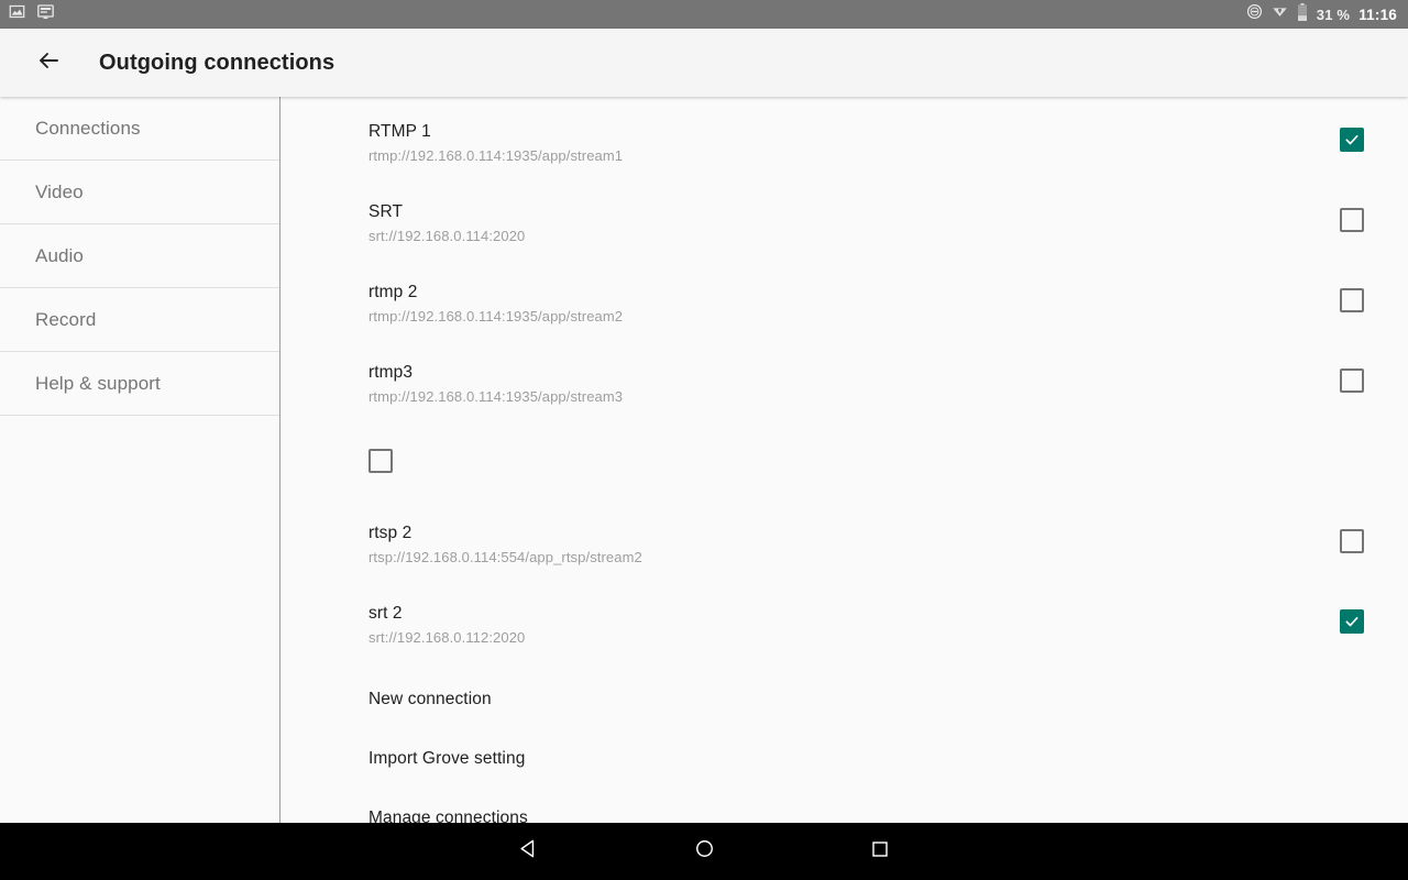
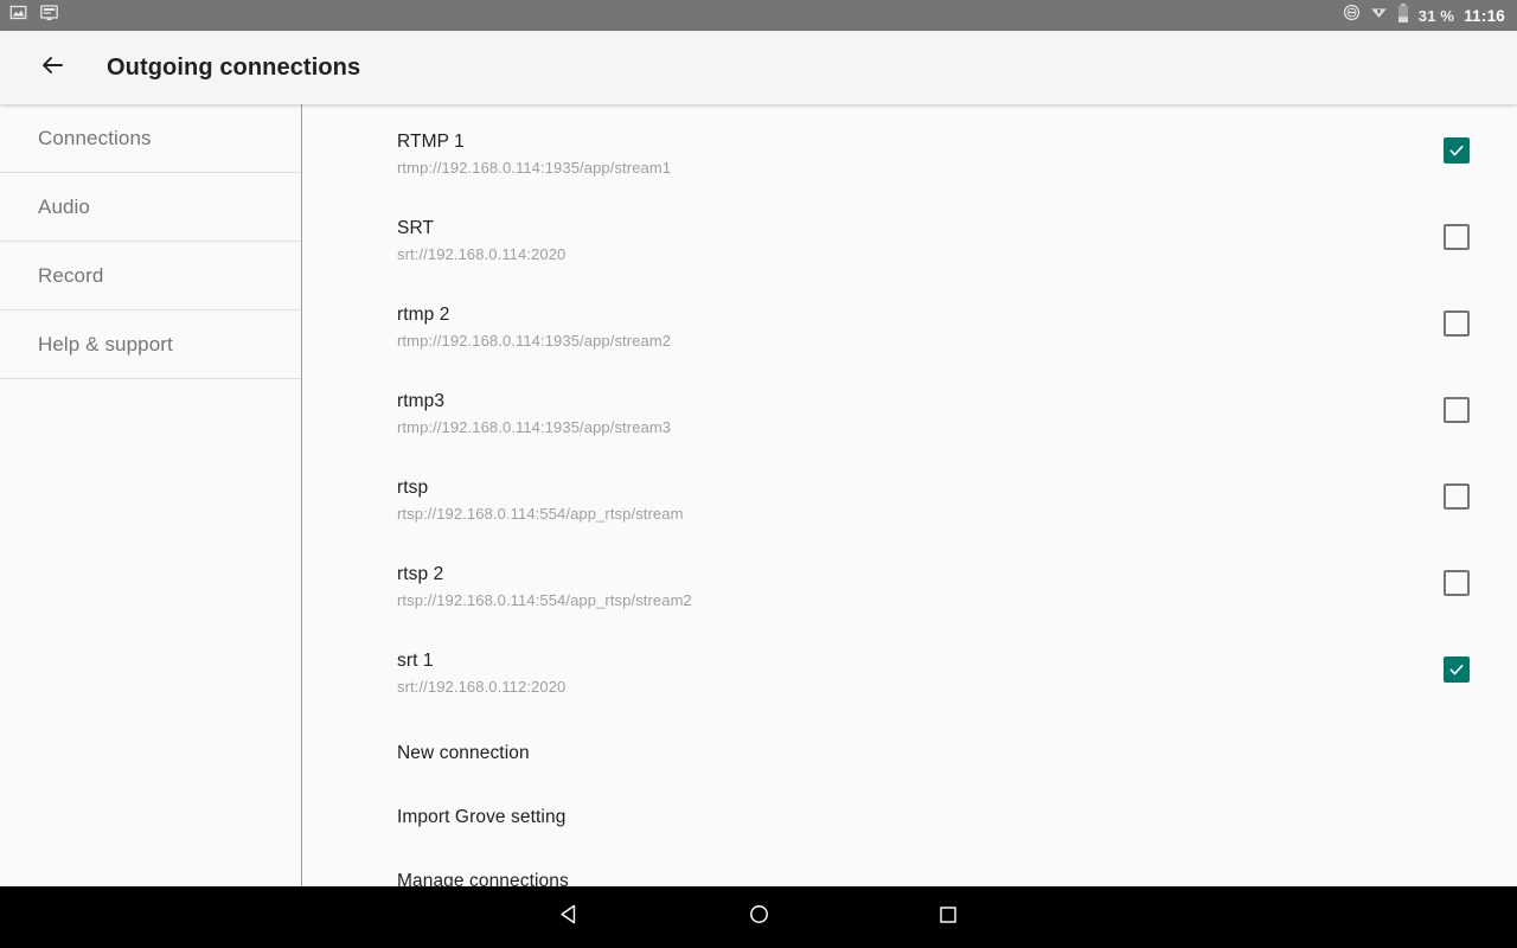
  31 %
  11:16
  Outgoing connections
  Connections
- Video
  Audio
  Record
  Help & support
  RTMP 1
  rtmp://192.168.0.114:1935/app/stream1
  SRT
  srt://192.168.0.114:2020
  rtmp 2
  rtmp://192.168.0.114:1935/app/stream2
  rtmp3
  rtmp://192.168.0.114:1935/app/stream3
+ rtsp
+ rtsp://192.168.0.114:554/app_rtsp/stream
  rtsp 2
  rtsp://192.168.0.114:554/app_rtsp/stream2
- srt 2
+ srt 1
  srt://192.168.0.112:2020
  New connection
  Import Grove setting
  Manage connections
